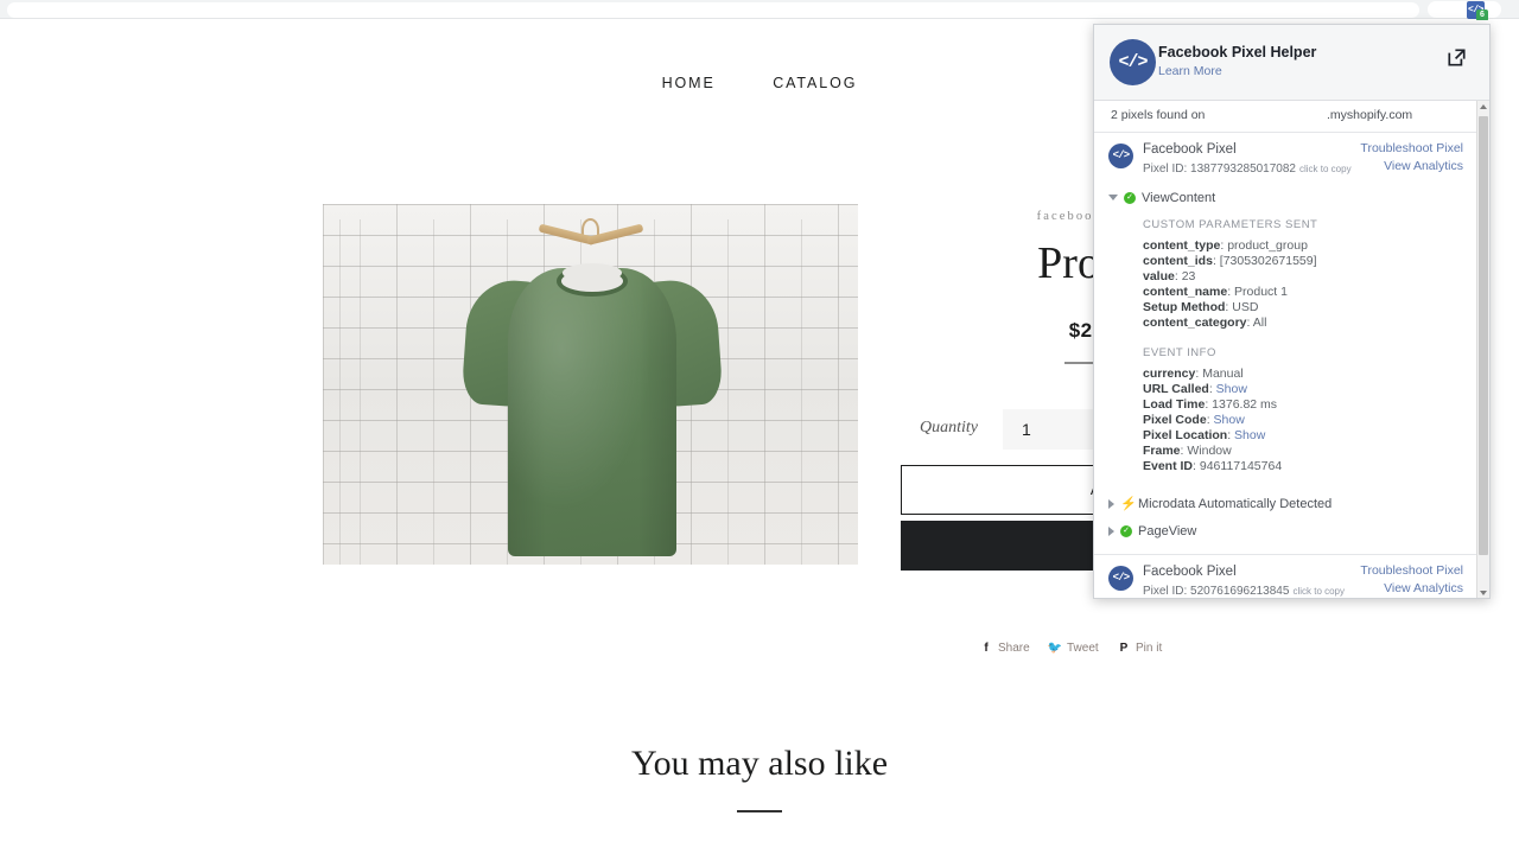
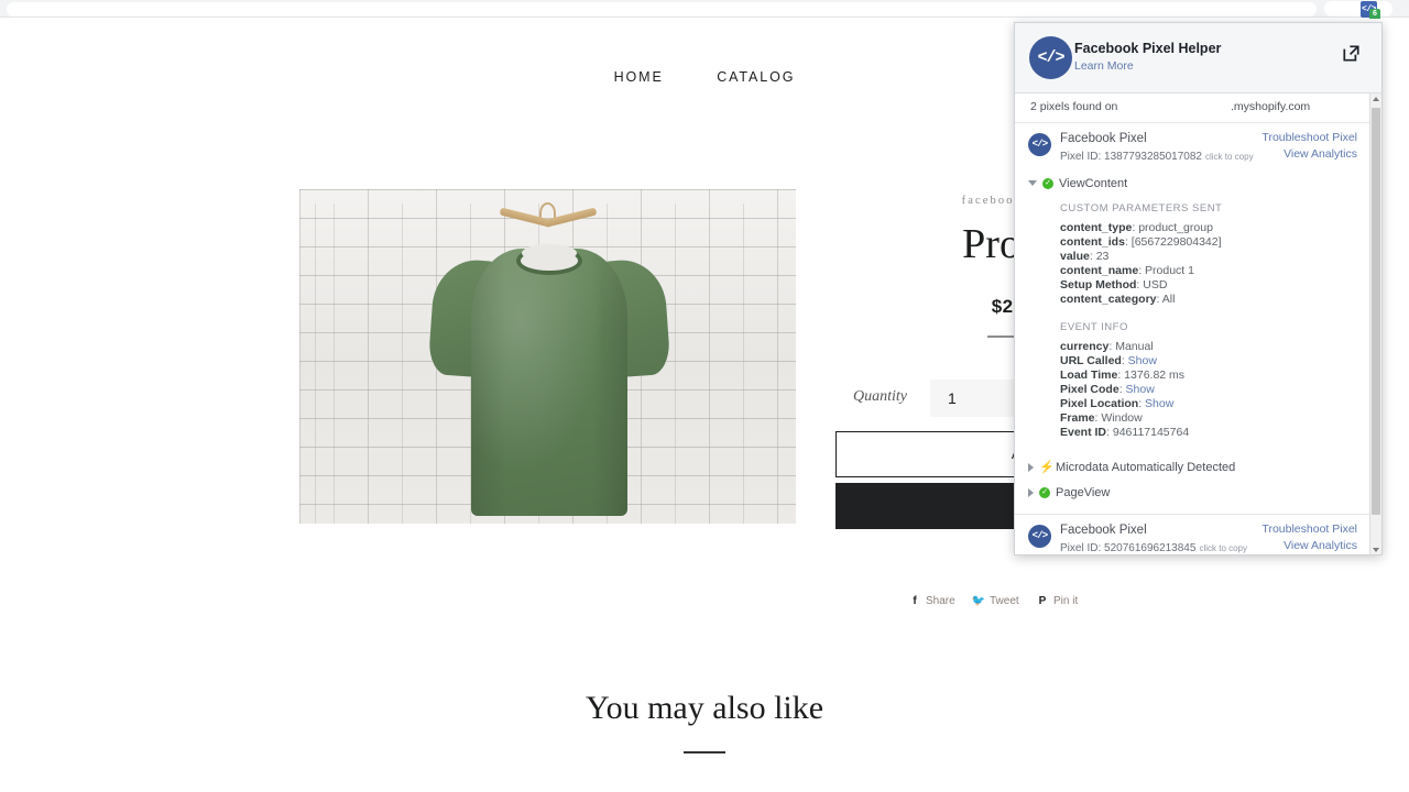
  HOME CATALOG
  Quantity
  1
  f Share
  🐦 Tweet
  P Pin it
  You may also like
  </>
  Facebook Pixel Helper
  Learn More
  2 pixels found on
  .myshopify.com
  </>
  Facebook Pixel
  Pixel ID: 1387793285017082 click to copy
  Troubleshoot Pixel
  View Analytics
  ViewContent
  CUSTOM PARAMETERS SENT
  content_type: product_group
- content_ids: [7305302671559]
+ content_ids: [6567229804342]
  value: 23
  content_name: Product 1
  Setup Method: USD
  content_category: All
  EVENT INFO
  currency: Manual
  URL Called: Show
  Load Time: 1376.82 ms
  Pixel Code: Show
  Pixel Location: Show
  Frame: Window
  Event ID: 946117145764
  ⚡Microdata Automatically Detected
  PageView
  </>
  Facebook Pixel
  Pixel ID: 520761696213845 click to copy
  Troubleshoot Pixel
  View Analytics
